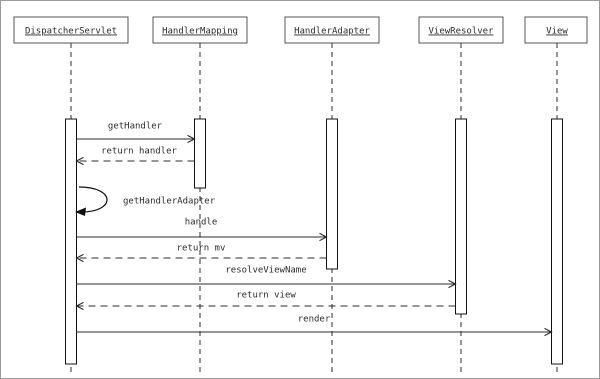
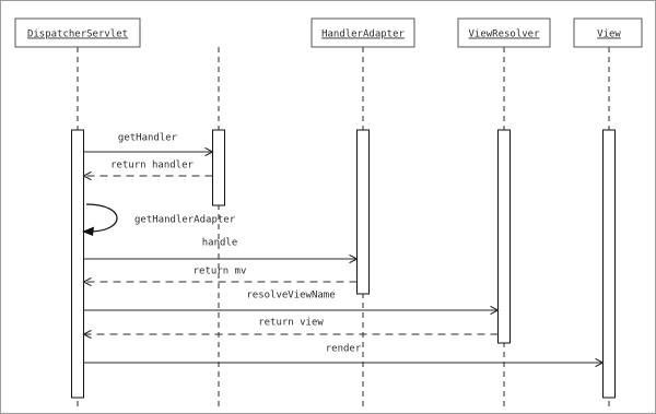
  DispatcherServlet
- HandlerMapping
  HandlerAdapter
  ViewResolver
  View
  getHandler
  return handler
  getHandlerAdapter
  handle
  return mv
  resolveViewName
  return view
  render
